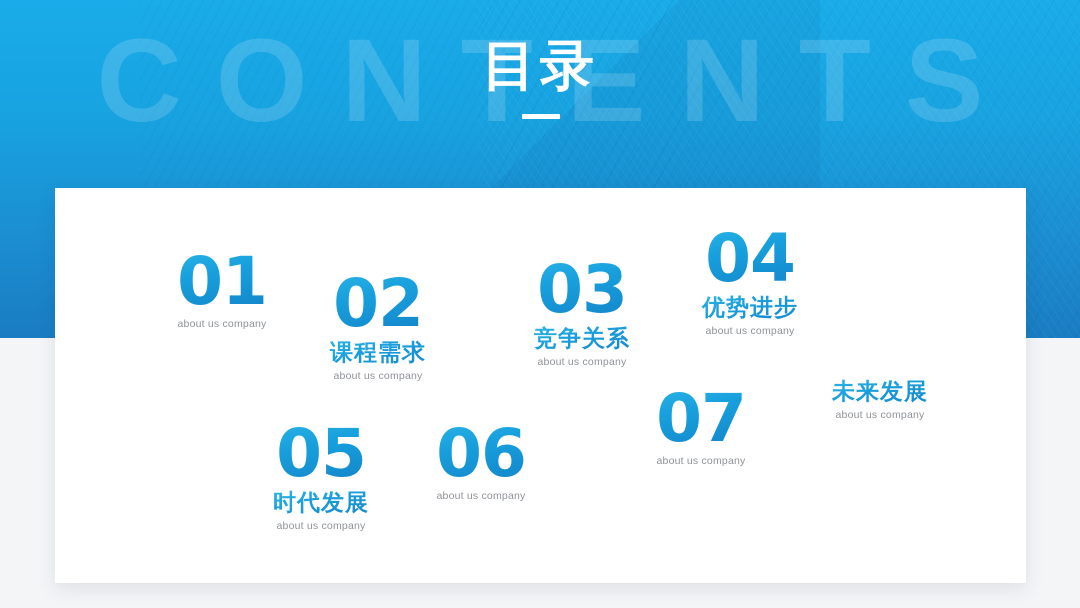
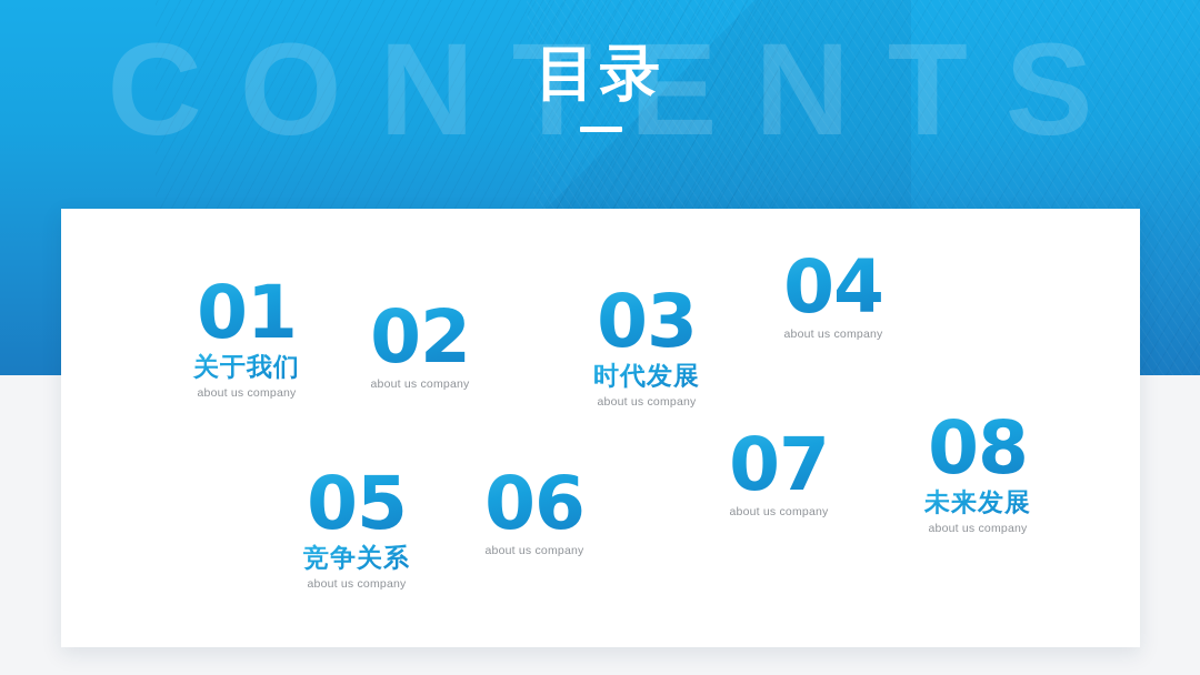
  CONTENTS
  目录
  01
+ 关于我们
  about us company
  02
- 课程需求
  about us company
  03
- 竞争关系
+ 时代发展
  about us company
  04
- 优势进步
  about us company
  05
- 时代发展
+ 竞争关系
  about us company
  06
  about us company
  07
  about us company
+ 08
  未来发展
  about us company
